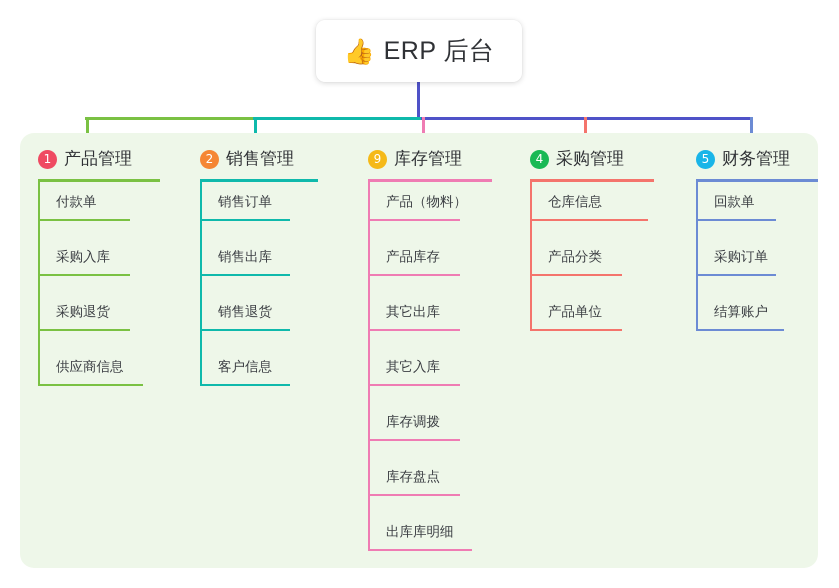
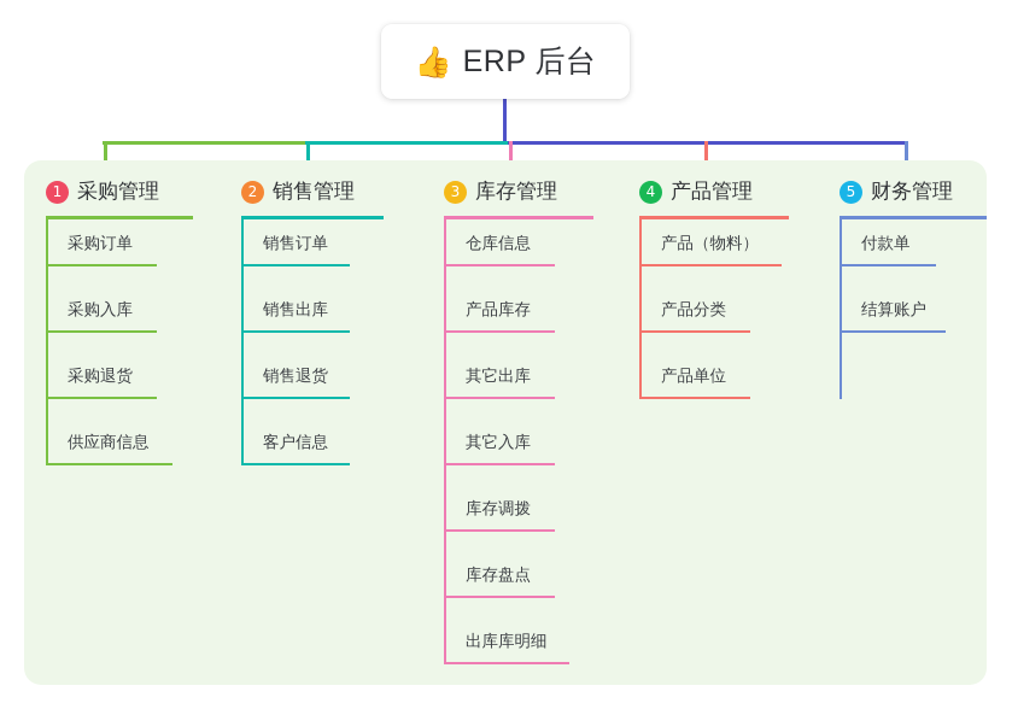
  👍
  ERP 后台
  1
- 产品管理
+ 采购管理
- 付款单
+ 采购订单
  采购入库
  采购退货
  供应商信息
  2
  销售管理
  销售订单
  销售出库
  销售退货
  客户信息
- 9
+ 3
  库存管理
- 产品（物料）
+ 仓库信息
  产品库存
  其它出库
  其它入库
  库存调拨
  库存盘点
  出库库明细
  4
- 采购管理
+ 产品管理
- 仓库信息
+ 产品（物料）
  产品分类
  产品单位
  5
  财务管理
- 回款单
- 采购订单
+ 付款单
  结算账户
